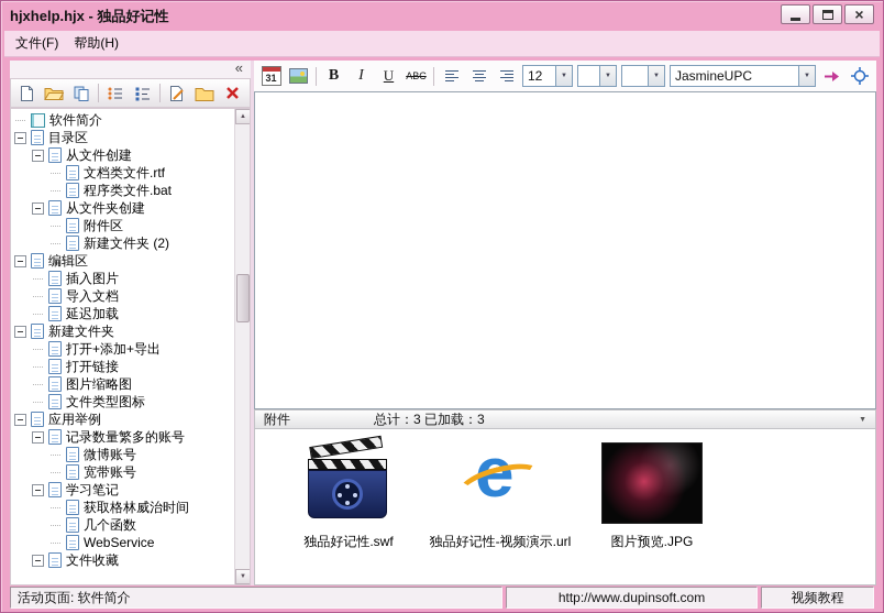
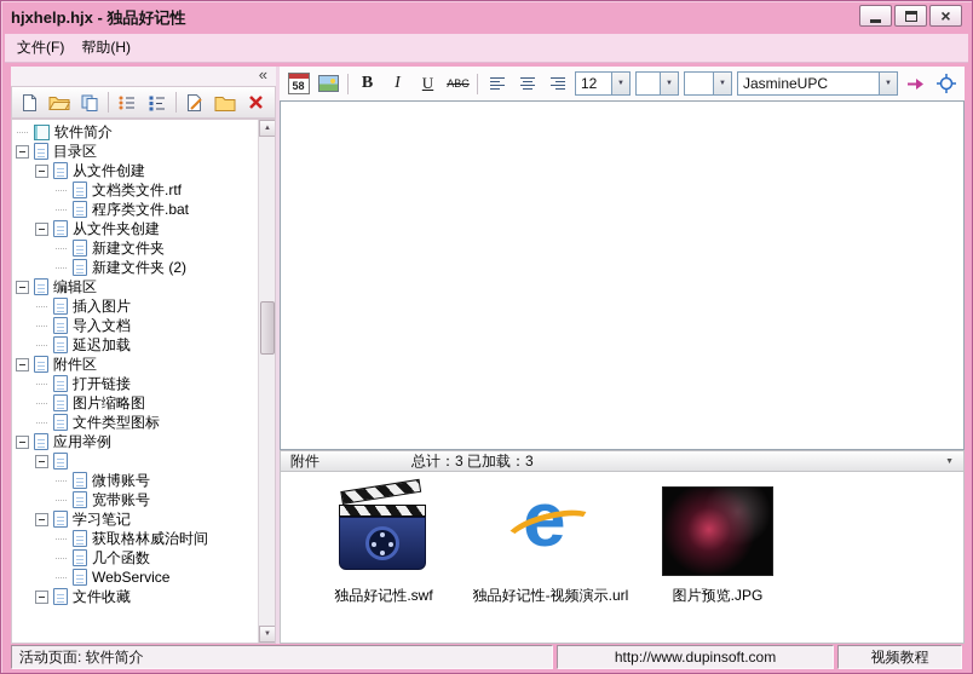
  hjxhelp.hjx - 独品好记性
  ×
  文件(F)
  帮助(H)
  «
  软件简介
  目录区
  从文件创建
  文档类文件.rtf
  程序类文件.bat
  从文件夹创建
- 附件区
+ 新建文件夹
  新建文件夹 (2)
  编辑区
  插入图片
  导入文档
  延迟加载
- 新建文件夹
+ 附件区
- 打开+添加+导出
  打开链接
  图片缩略图
  文件类型图标
  应用举例
- 记录数量繁多的账号
  微博账号
  宽带账号
  学习笔记
  获取格林威治时间
  几个函数
  WebService
  文件收藏
- 31
+ 58
  B
  I
  U
  ABC
  12
  JasmineUPC
  附件
  总计：3 已加载：3
  独品好记性.swf
  e
  独品好记性-视频演示.url
  图片预览.JPG
  活动页面: 软件简介
  http://www.dupinsoft.com
  视频教程
